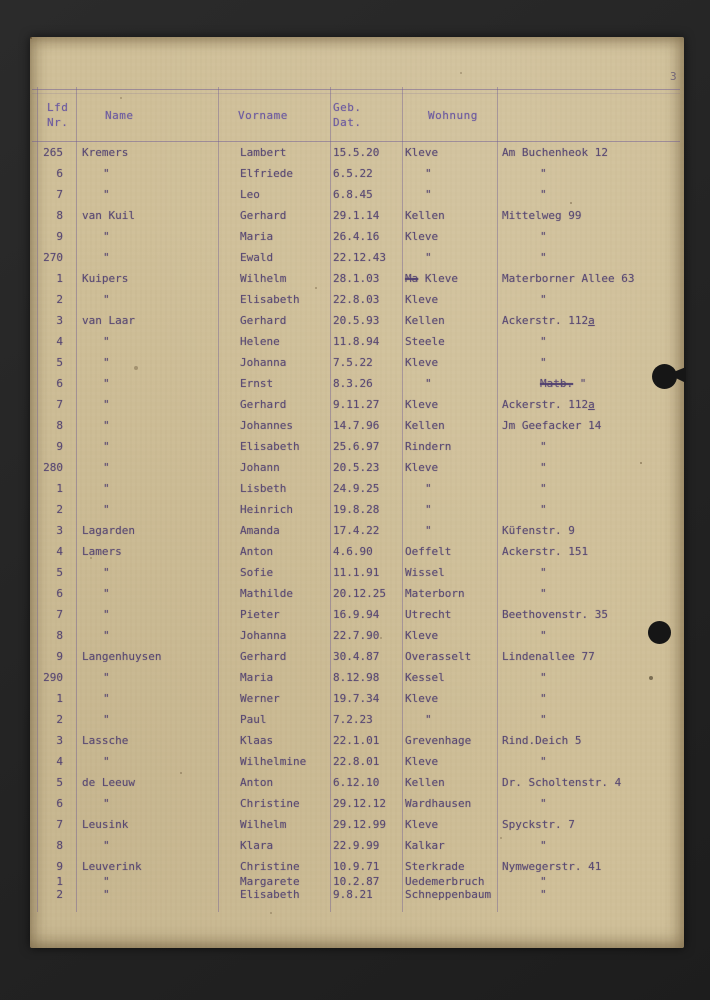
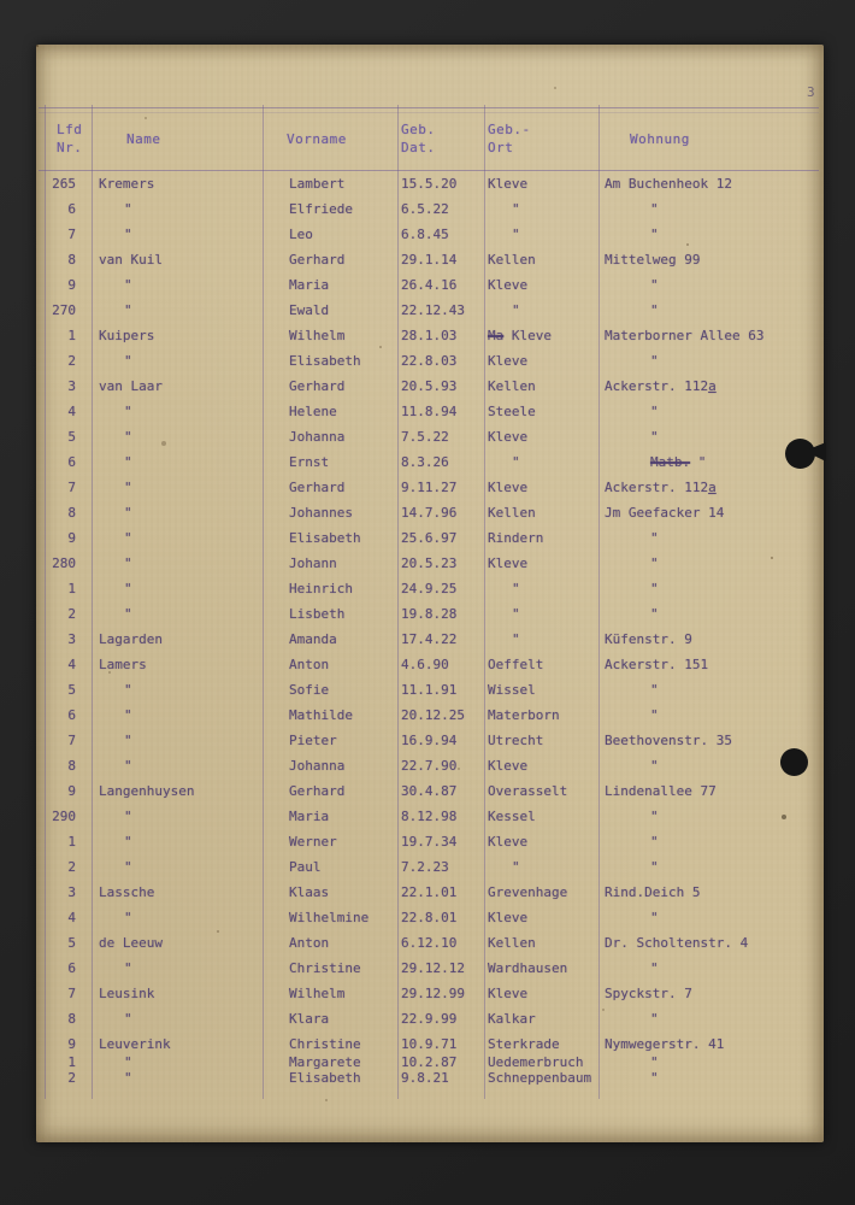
  3
  Lfd
  Nr.
  Name
  Vorname
  Geb.
  Dat.
+ Geb.-
+ Ort
  Wohnung
  265
  Kremers
  Lambert
  15.5.20
  Kleve
  Am Buchenheok 12
  6
  "
  Elfriede
  6.5.22
  "
  "
  7
  "
  Leo
  6.8.45
  "
  "
  8
  van Kuil
  Gerhard
  29.1.14
  Kellen
  Mittelweg 99
  9
  "
  Maria
  26.4.16
  Kleve
  "
  270
  "
  Ewald
  22.12.43
  "
  "
  1
  Kuipers
  Wilhelm
  28.1.03
  Ma Kleve
  Materborner Allee 63
  2
  "
  Elisabeth
  22.8.03
  Kleve
  "
  3
  van Laar
  Gerhard
  20.5.93
  Kellen
  Ackerstr. 112a
  4
  "
  Helene
  11.8.94
  Steele
  "
  5
  "
  Johanna
  7.5.22
  Kleve
  "
  6
  "
  Ernst
  8.3.26
  "
  Matb. "
  7
  "
  Gerhard
  9.11.27
  Kleve
  Ackerstr. 112a
  8
  "
  Johannes
  14.7.96
  Kellen
  Jm Geefacker 14
  9
  "
  Elisabeth
  25.6.97
  Rindern
  "
  280
  "
  Johann
  20.5.23
  Kleve
  "
  1
  "
- Lisbeth
+ Heinrich
  24.9.25
  "
  "
  2
  "
- Heinrich
+ Lisbeth
  19.8.28
  "
  "
  3
  Lagarden
  Amanda
  17.4.22
  "
  Küfenstr. 9
  4
  Lamers
  Anton
  4.6.90
  Oeffelt
  Ackerstr. 151
  5
  "
  Sofie
  11.1.91
  Wissel
  "
  6
  "
  Mathilde
  20.12.25
  Materborn
  "
  7
  "
  Pieter
  16.9.94
  Utrecht
  Beethovenstr. 35
  8
  "
  Johanna
  22.7.90
  Kleve
  "
  9
  Langenhuysen
  Gerhard
  30.4.87
  Overasselt
  Lindenallee 77
  290
  "
  Maria
  8.12.98
  Kessel
  "
  1
  "
  Werner
  19.7.34
  Kleve
  "
  2
  "
  Paul
  7.2.23
  "
  "
  3
  Lassche
  Klaas
  22.1.01
  Grevenhage
  Rind.Deich 5
  4
  "
  Wilhelmine
  22.8.01
  Kleve
  "
  5
  de Leeuw
  Anton
  6.12.10
  Kellen
  Dr. Scholtenstr. 4
  6
  "
  Christine
  29.12.12
  Wardhausen
  "
  7
  Leusink
  Wilhelm
  29.12.99
  Kleve
  Spyckstr. 7
  8
  "
  Klara
  22.9.99
  Kalkar
  "
  9
  Leuverink
  Christine
  10.9.71
  Sterkrade
  Nymwegerstr. 41
  1
  "
  Margarete
  10.2.87
  Uedemerbruch
  "
  2
  "
  Elisabeth
  9.8.21
  Schneppenbaum
  "
